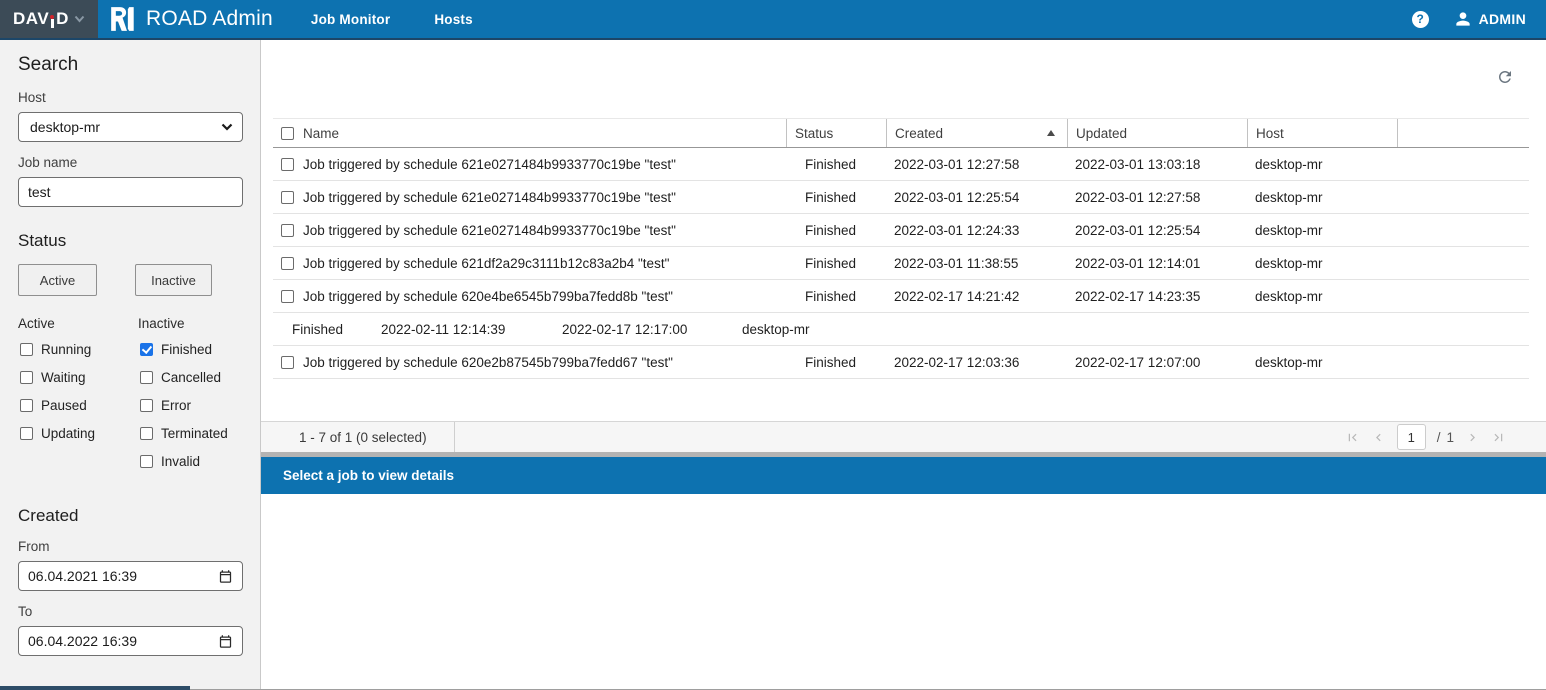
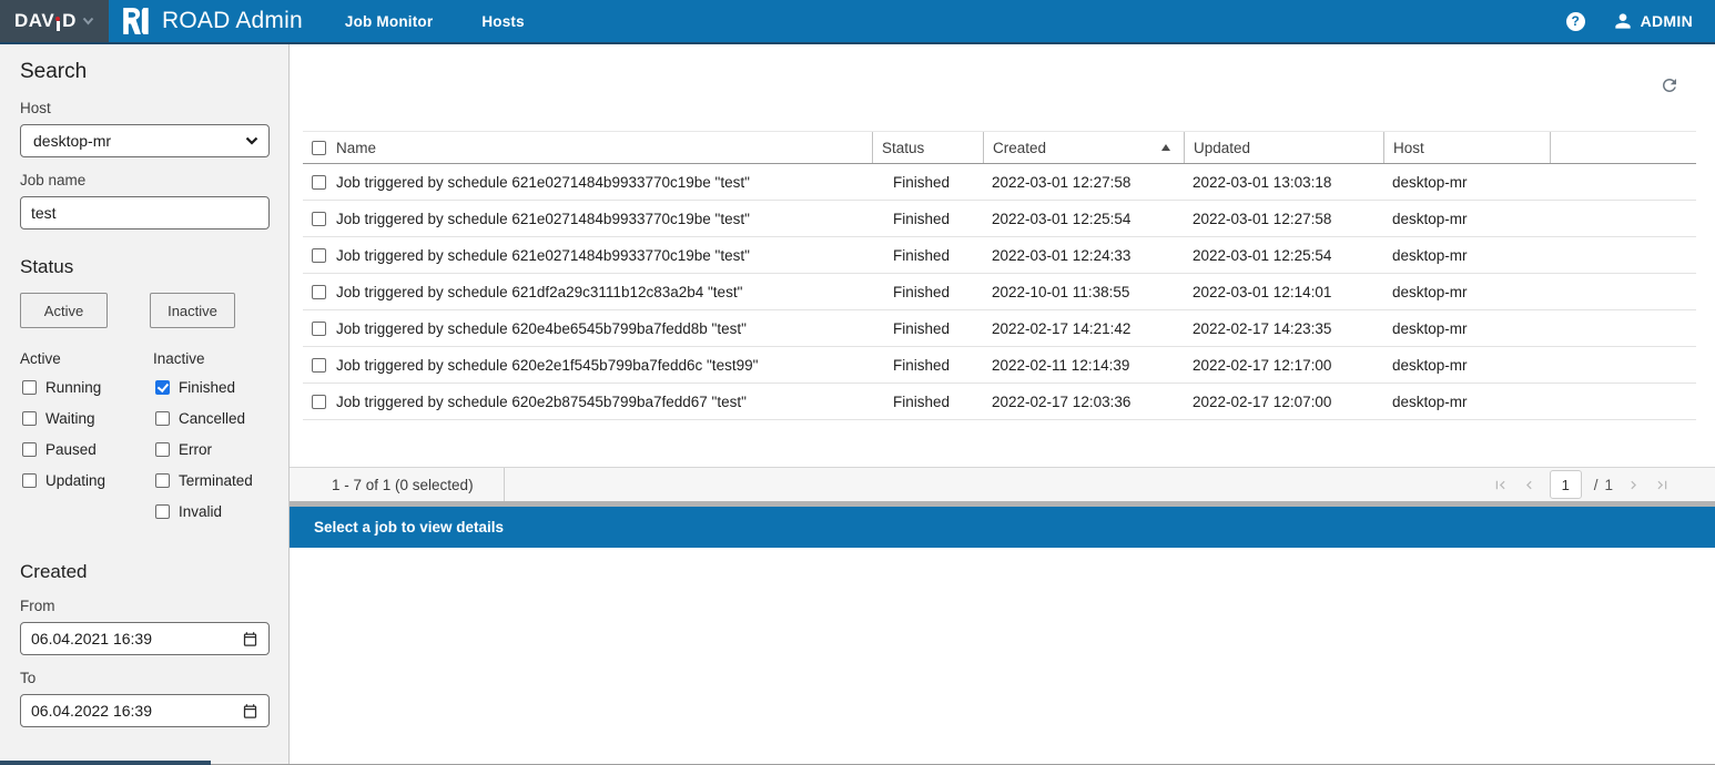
  DAV
  D
  ROAD Admin
  Job Monitor
  Hosts
  ?
  ADMIN
  Search
  Host
  desktop-mr
  Job name
  test
  Status
  Active
  Inactive
  Active
  Inactive
  Running
  Waiting
  Paused
  Updating
  Finished
  Cancelled
  Error
  Terminated
  Invalid
  Created
  From
  06.04.2021 16:39
  To
  06.04.2022 16:39
  Name
  Status
  Created
  Updated
  Host
  Job triggered by schedule 621e0271484b9933770c19be "test"
  Finished
  2022-03-01 12:27:58
  2022-03-01 13:03:18
  desktop-mr
  Job triggered by schedule 621e0271484b9933770c19be "test"
  Finished
  2022-03-01 12:25:54
  2022-03-01 12:27:58
  desktop-mr
  Job triggered by schedule 621e0271484b9933770c19be "test"
  Finished
  2022-03-01 12:24:33
  2022-03-01 12:25:54
  desktop-mr
  Job triggered by schedule 621df2a29c3111b12c83a2b4 "test"
  Finished
- 2022-03-01 11:38:55
+ 2022-10-01 11:38:55
  2022-03-01 12:14:01
  desktop-mr
  Job triggered by schedule 620e4be6545b799ba7fedd8b "test"
  Finished
  2022-02-17 14:21:42
  2022-02-17 14:23:35
  desktop-mr
+ Job triggered by schedule 620e2e1f545b799ba7fedd6c "test99"
  Finished
  2022-02-11 12:14:39
  2022-02-17 12:17:00
  desktop-mr
  Job triggered by schedule 620e2b87545b799ba7fedd67 "test"
  Finished
  2022-02-17 12:03:36
  2022-02-17 12:07:00
  desktop-mr
  1 - 7 of 1 (0 selected)
  1
  /
  1
  Select a job to view details
